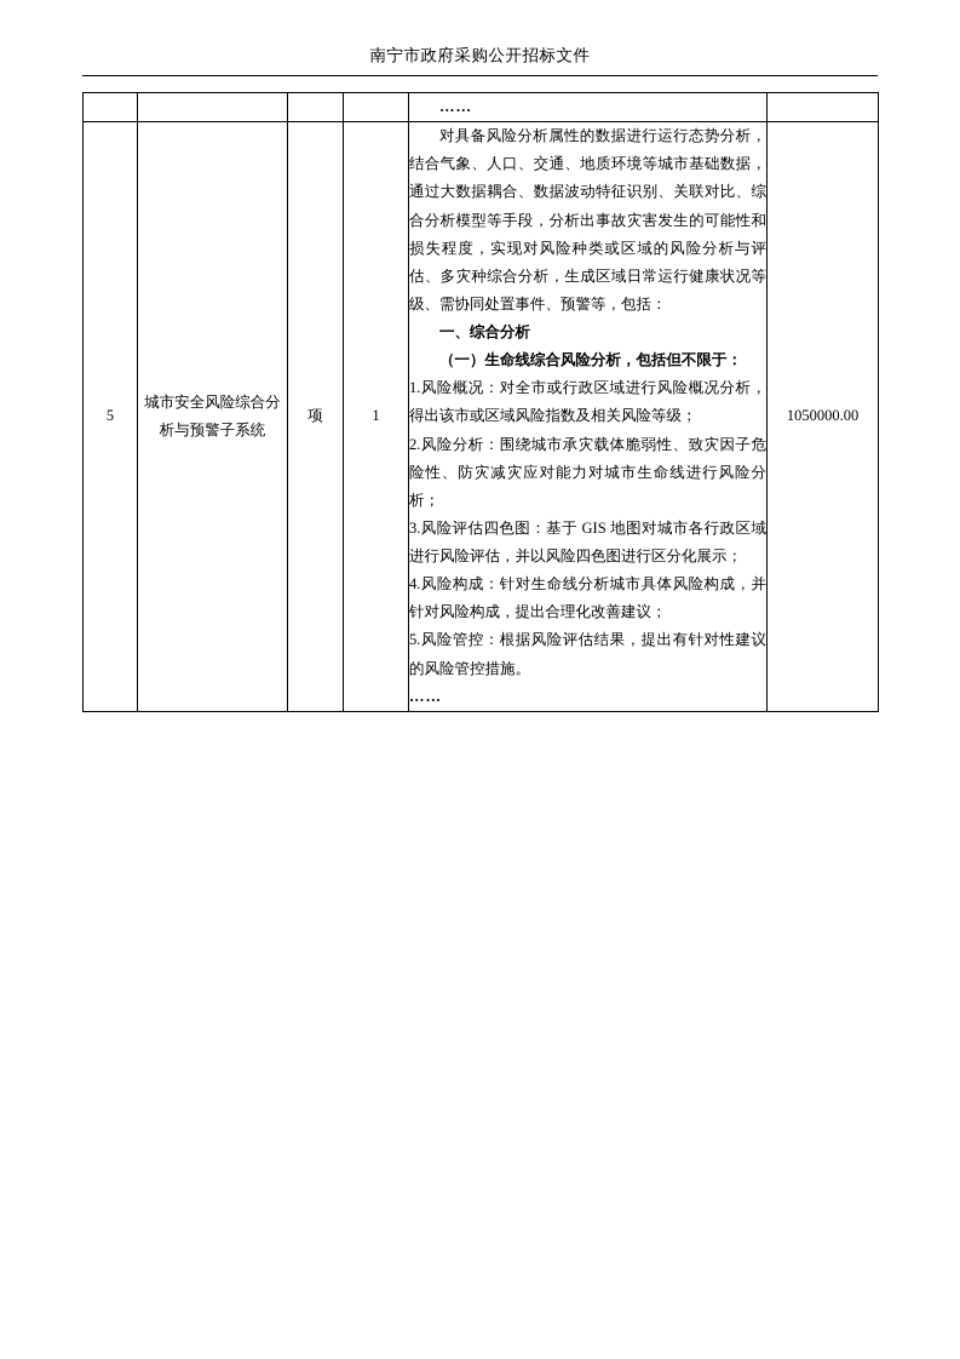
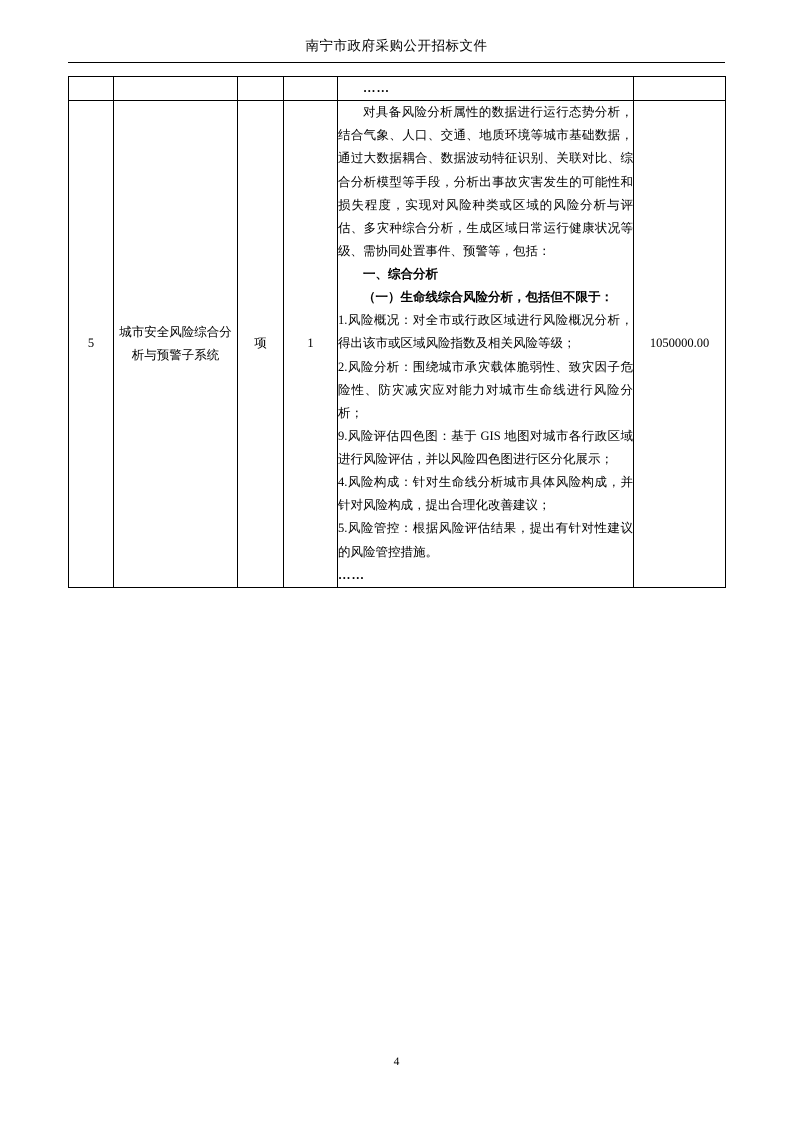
  南宁市政府采购公开招标文件
  				……
- 5	城市安全风险综合分析与预警子系统	项	1	对具备风险分析属性的数据进行运行态势分析，结合气象、人口、交通、地质环境等城市基础数据，通过大数据耦合、数据波动特征识别、关联对比、综合分析模型等手段，分析出事故灾害发生的可能性和损失程度，实现对风险种类或区域的风险分析与评估、多灾种综合分析，生成区域日常运行健康状况等级、需协同处置事件、预警等，包括： 一、综合分析 （一）生命线综合风险分析，包括但不限于： 1.风险概况：对全市或行政区域进行风险概况分析，得出该市或区域风险指数及相关风险等级； 2.风险分析：围绕城市承灾载体脆弱性、致灾因子危险性、防灾减灾应对能力对城市生命线进行风险分析； 3.风险评估四色图：基于 GIS 地图对城市各行政区域进行风险评估，并以风险四色图进行区分化展示； 4.风险构成：针对生命线分析城市具体风险构成，并针对风险构成，提出合理化改善建议； 5.风险管控：根据风险评估结果，提出有针对性建议的风险管控措施。 ……	1050000.00
+ 5	城市安全风险综合分析与预警子系统	项	1	对具备风险分析属性的数据进行运行态势分析，结合气象、人口、交通、地质环境等城市基础数据，通过大数据耦合、数据波动特征识别、关联对比、综合分析模型等手段，分析出事故灾害发生的可能性和损失程度，实现对风险种类或区域的风险分析与评估、多灾种综合分析，生成区域日常运行健康状况等级、需协同处置事件、预警等，包括： 一、综合分析 （一）生命线综合风险分析，包括但不限于： 1.风险概况：对全市或行政区域进行风险概况分析，得出该市或区域风险指数及相关风险等级； 2.风险分析：围绕城市承灾载体脆弱性、致灾因子危险性、防灾减灾应对能力对城市生命线进行风险分析； 9.风险评估四色图：基于 GIS 地图对城市各行政区域进行风险评估，并以风险四色图进行区分化展示； 4.风险构成：针对生命线分析城市具体风险构成，并针对风险构成，提出合理化改善建议； 5.风险管控：根据风险评估结果，提出有针对性建议的风险管控措施。 ……	1050000.00
+ 4
